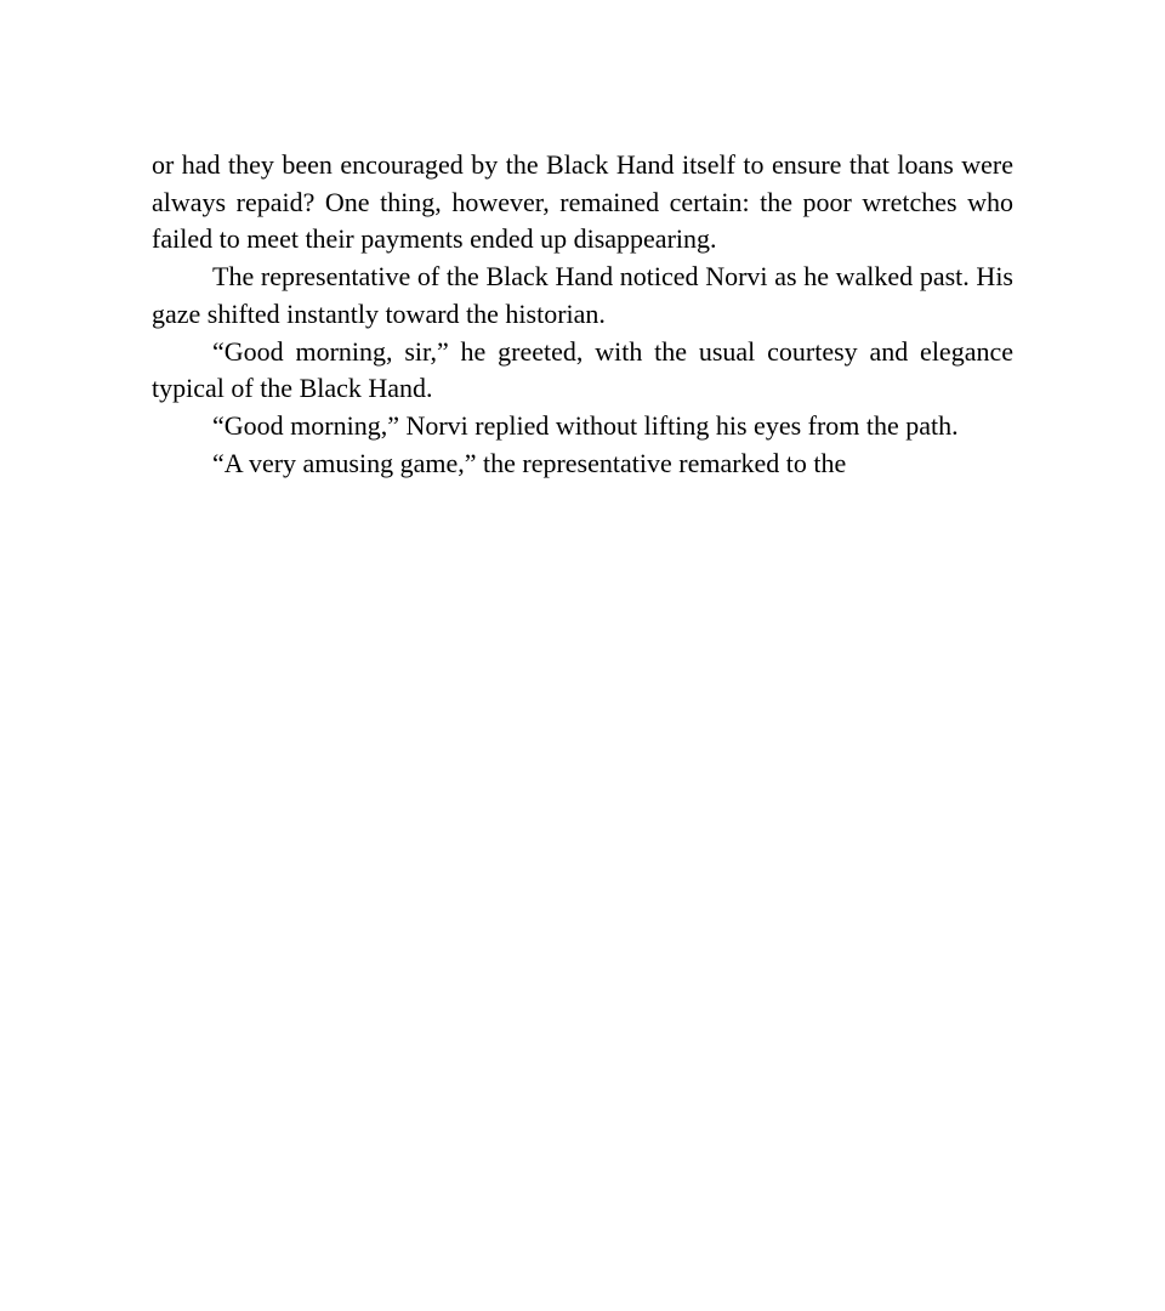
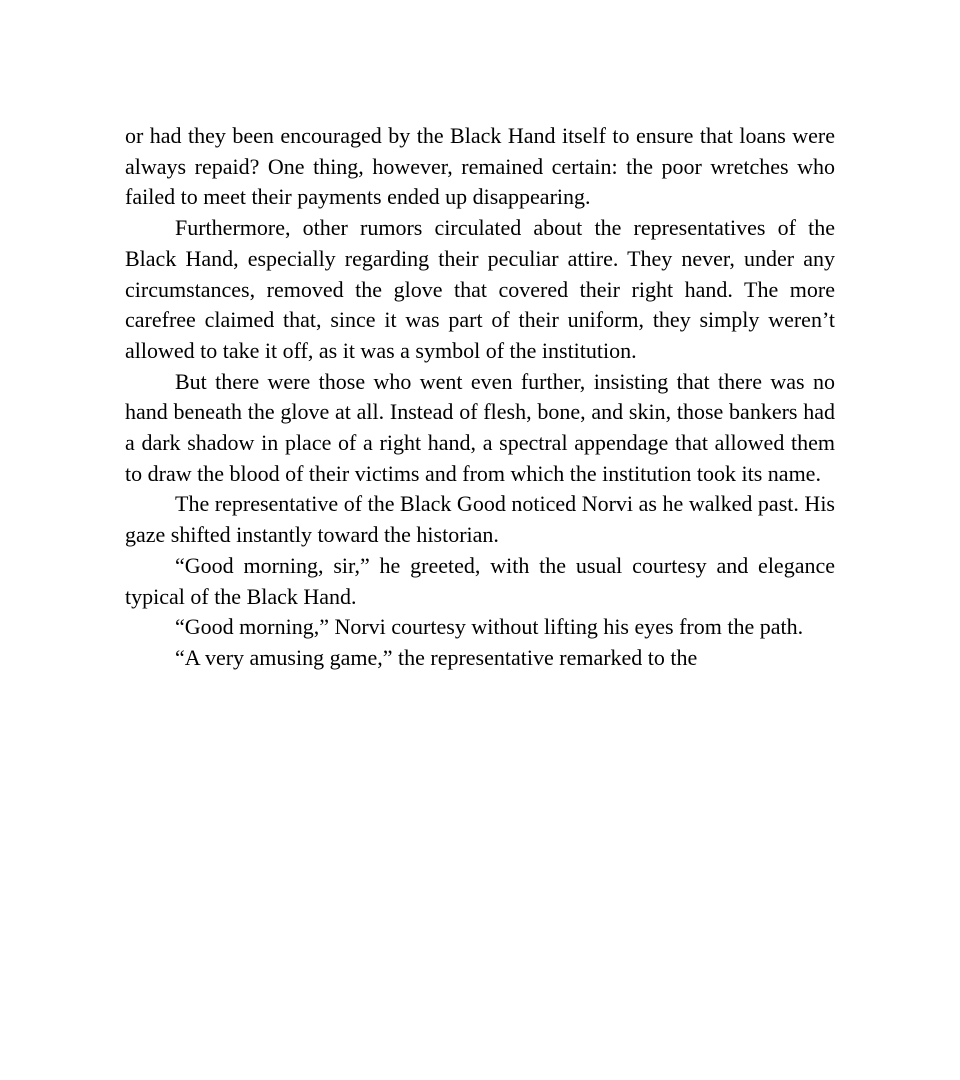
  or had they been encouraged by the Black Hand itself to ensure that loans were always repaid? One thing, however, remained certain: the poor wretches who failed to meet their payments ended up disappearing.
+ Furthermore, other rumors circulated about the representatives of the Black Hand, especially regarding their peculiar attire. They never, under any circumstances, removed the glove that covered their right hand. The more carefree claimed that, since it was part of their uniform, they simply weren’t allowed to take it off, as it was a symbol of the institution.
+ But there were those who went even further, insisting that there was no hand beneath the glove at all. Instead of flesh, bone, and skin, those bankers had a dark shadow in place of a right hand, a spectral appendage that allowed them to draw the blood of their victims and from which the institution took its name.
- The representative of the Black Hand noticed Norvi as he walked past. His gaze shifted instantly toward the historian.
+ The representative of the Black Good noticed Norvi as he walked past. His gaze shifted instantly toward the historian.
  “Good morning, sir,” he greeted, with the usual courtesy and elegance typical of the Black Hand.
- “Good morning,” Norvi replied without lifting his eyes from the path.
+ “Good morning,” Norvi courtesy without lifting his eyes from the path.
  “A very amusing game,” the representative remarked to the
